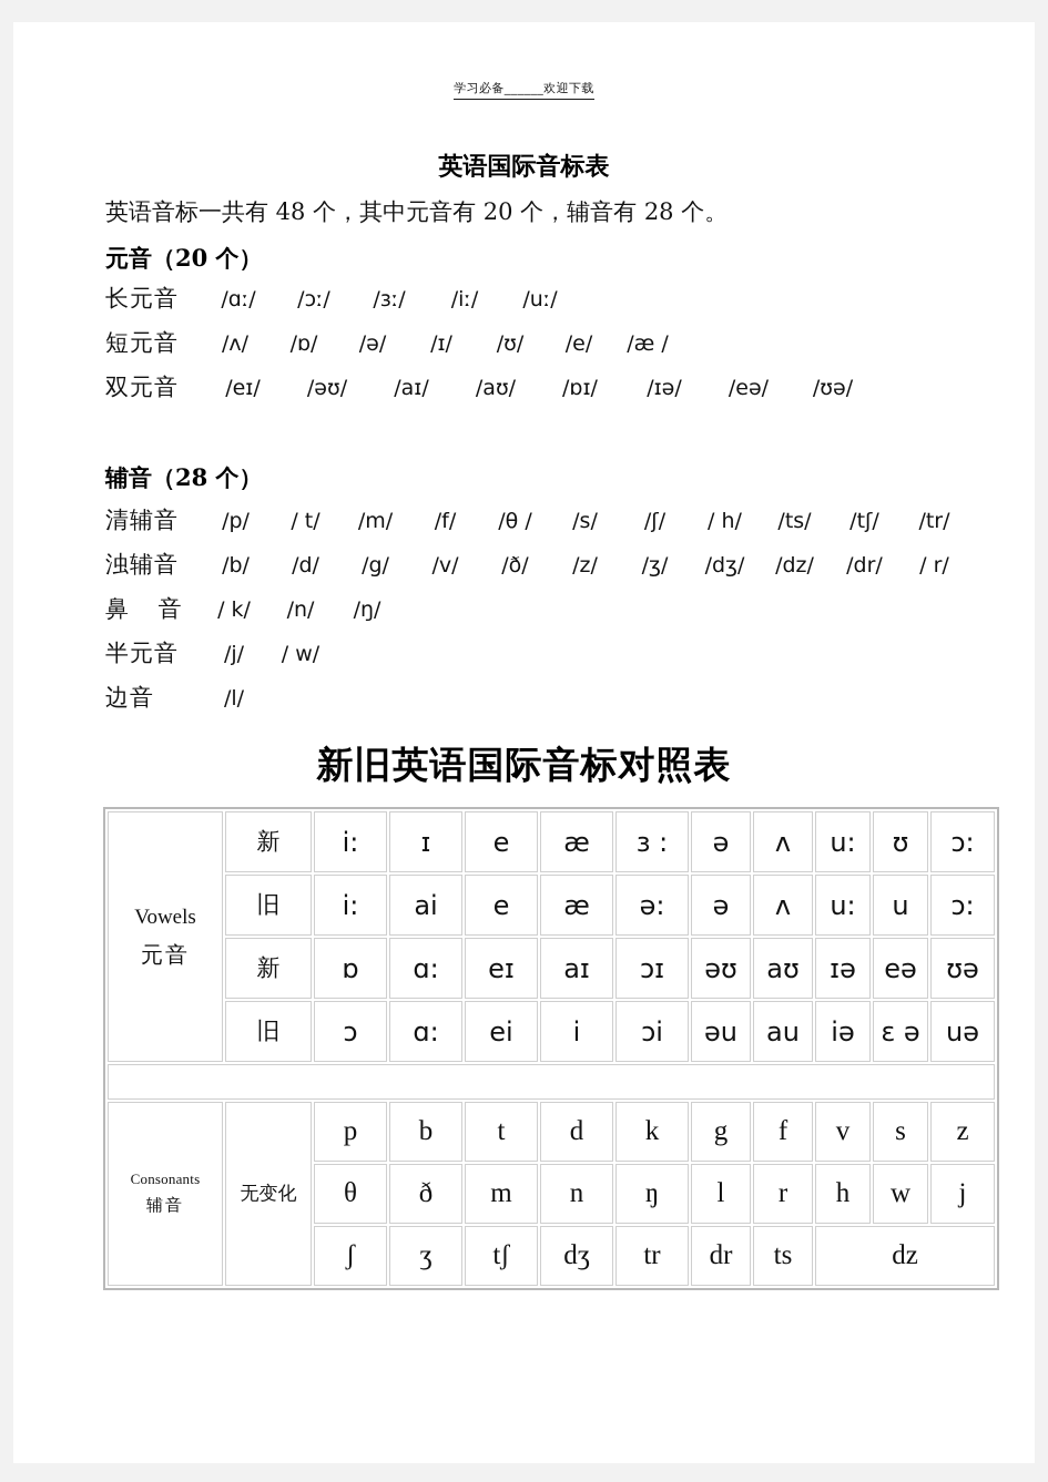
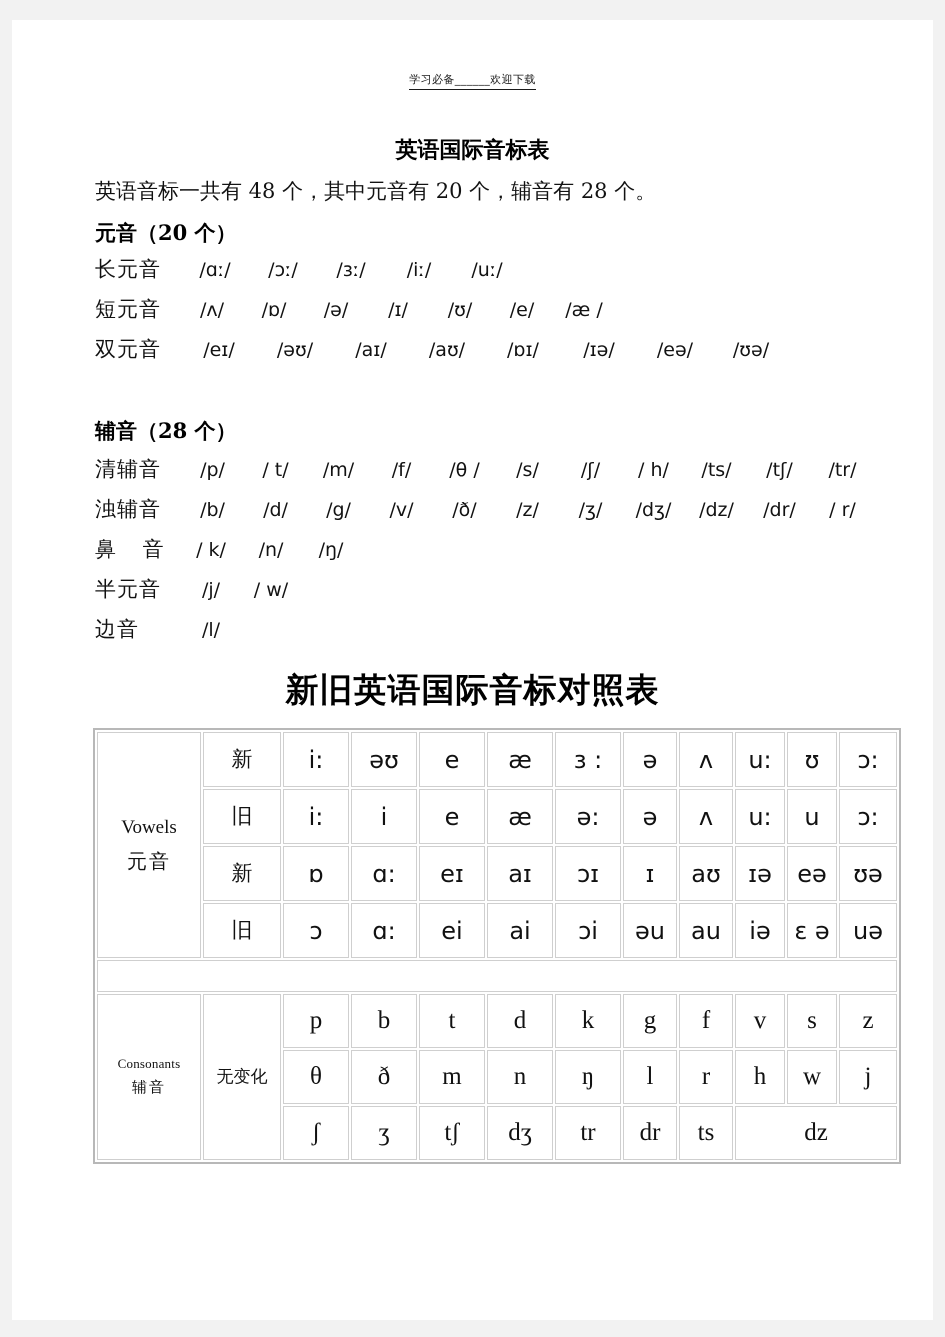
  学习必备______欢迎下载
  英语国际音标表
  英语音标一共有 48 个，其中元音有 20 个，辅音有 28 个。
  元音（20 个）
  长元音 /ɑː/ /ɔː/ /ɜː/ /iː/ /uː/
  短元音 /ʌ/ /ɒ/ /ə/ /ɪ/ /ʊ/ /e/ /æ /
  双元音 /eɪ/ /əʊ/ /aɪ/ /aʊ/ /ɒɪ/ /ɪə/ /eə/ /ʊə/
  辅音（28 个）
  清辅音 /p/ / t/ /m/ /f/ /θ / /s/ /ʃ/ / h/ /ts/ /tʃ/ /tr/
  浊辅音 /b/ /d/ /g/ /v/ /ð/ /z/ /ʒ/ /dʒ/ /dz/ /dr/ / r/
  鼻 音 / k/ /n/ /ŋ/
  半元音 /j/ / w/
  边音 /l/
  新旧英语国际音标对照表
- Vowels 元音	新	i:	ɪ	e	æ	ɜ :	ə	ʌ	u:	ʊ	ɔ:
+ Vowels 元音	新	i:	əʊ	e	æ	ɜ :	ə	ʌ	u:	ʊ	ɔ:
- 旧	i:	ai	e	æ	ə:	ə	ʌ	u:	u	ɔ:
+ 旧	i:	i	e	æ	ə:	ə	ʌ	u:	u	ɔ:
- 新	ɒ	ɑ:	eɪ	aɪ	ɔɪ	əʊ	aʊ	ɪə	eə	ʊə
+ 新	ɒ	ɑ:	eɪ	aɪ	ɔɪ	ɪ	aʊ	ɪə	eə	ʊə
- 旧	ɔ	ɑ:	ei	i	ɔi	əu	au	iə	ɛ ə	uə
+ 旧	ɔ	ɑ:	ei	ai	ɔi	əu	au	iə	ɛ ə	uə
  Consonants 辅音	无变化	p	b	t	d	k	g	f	v	s	z
  θ	ð	m	n	ŋ	l	r	h	w	j
  ʃ	ʒ	tʃ	dʒ	tr	dr	ts	dz
